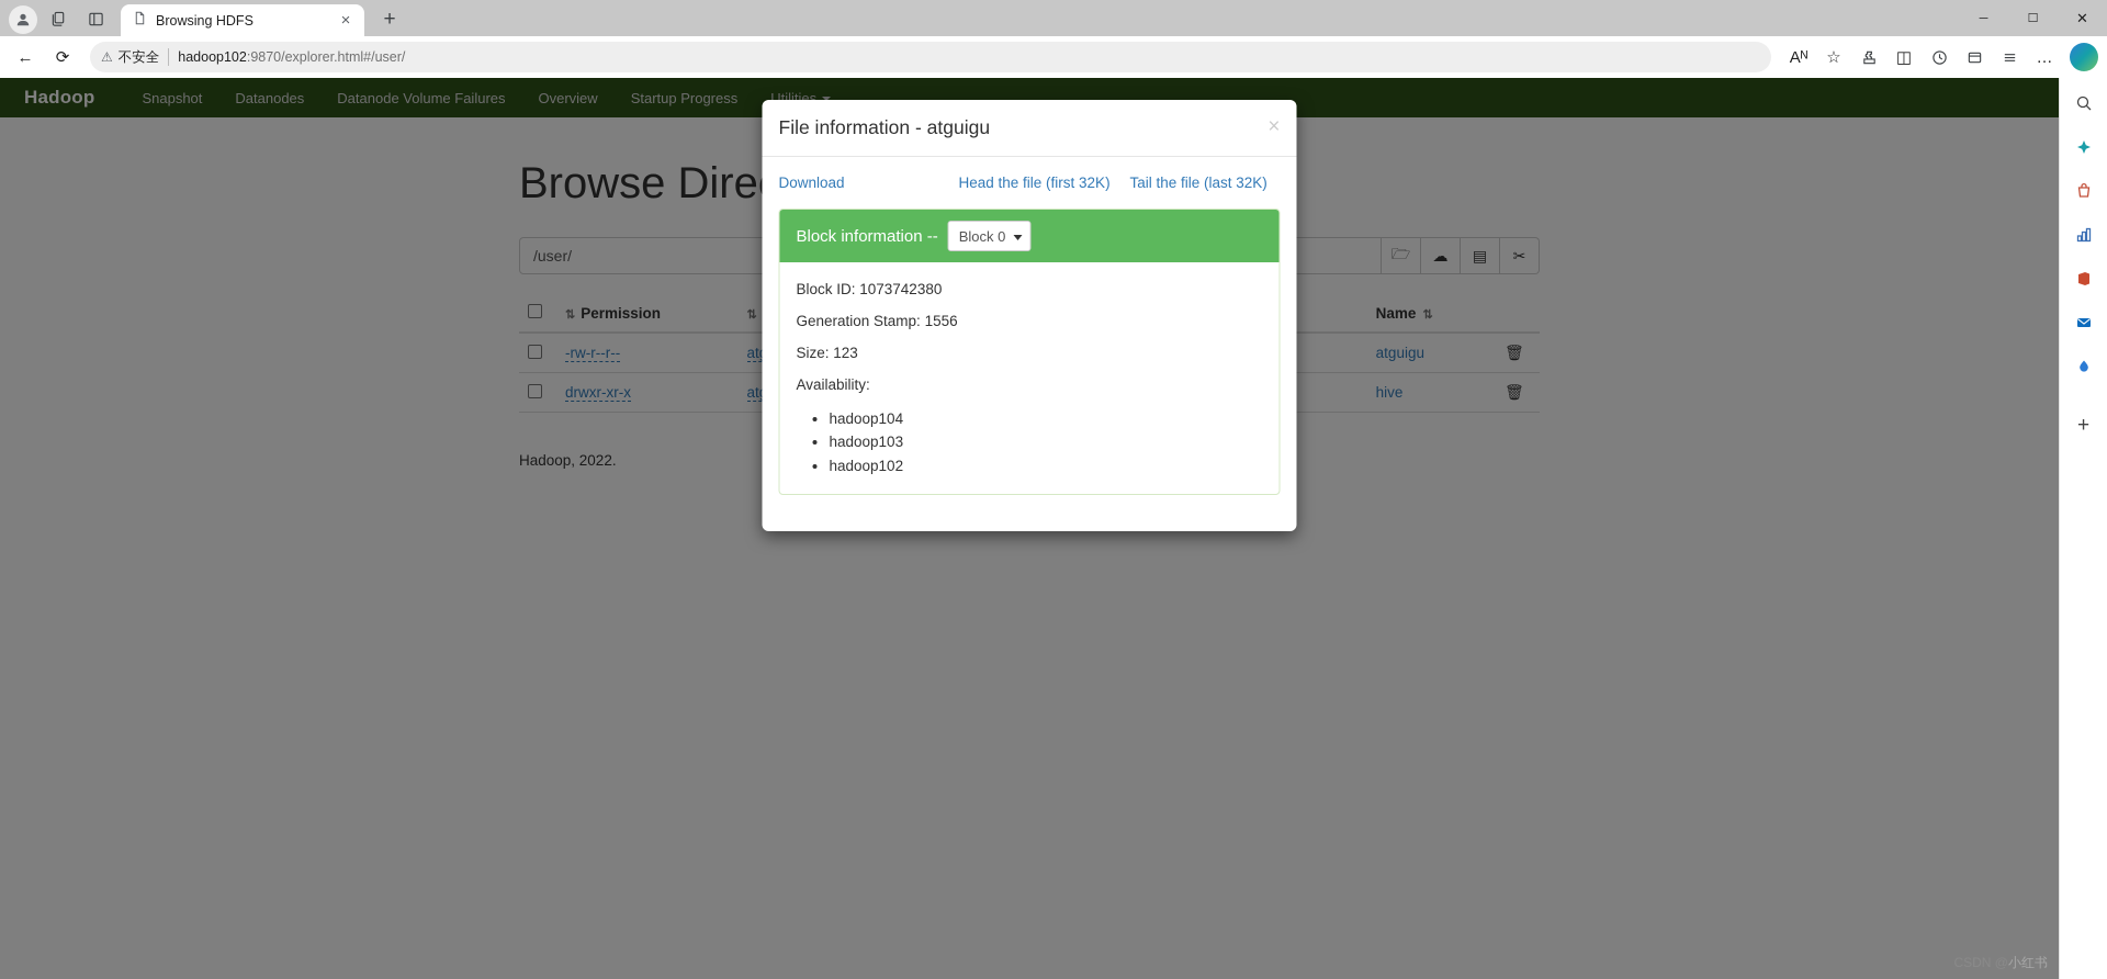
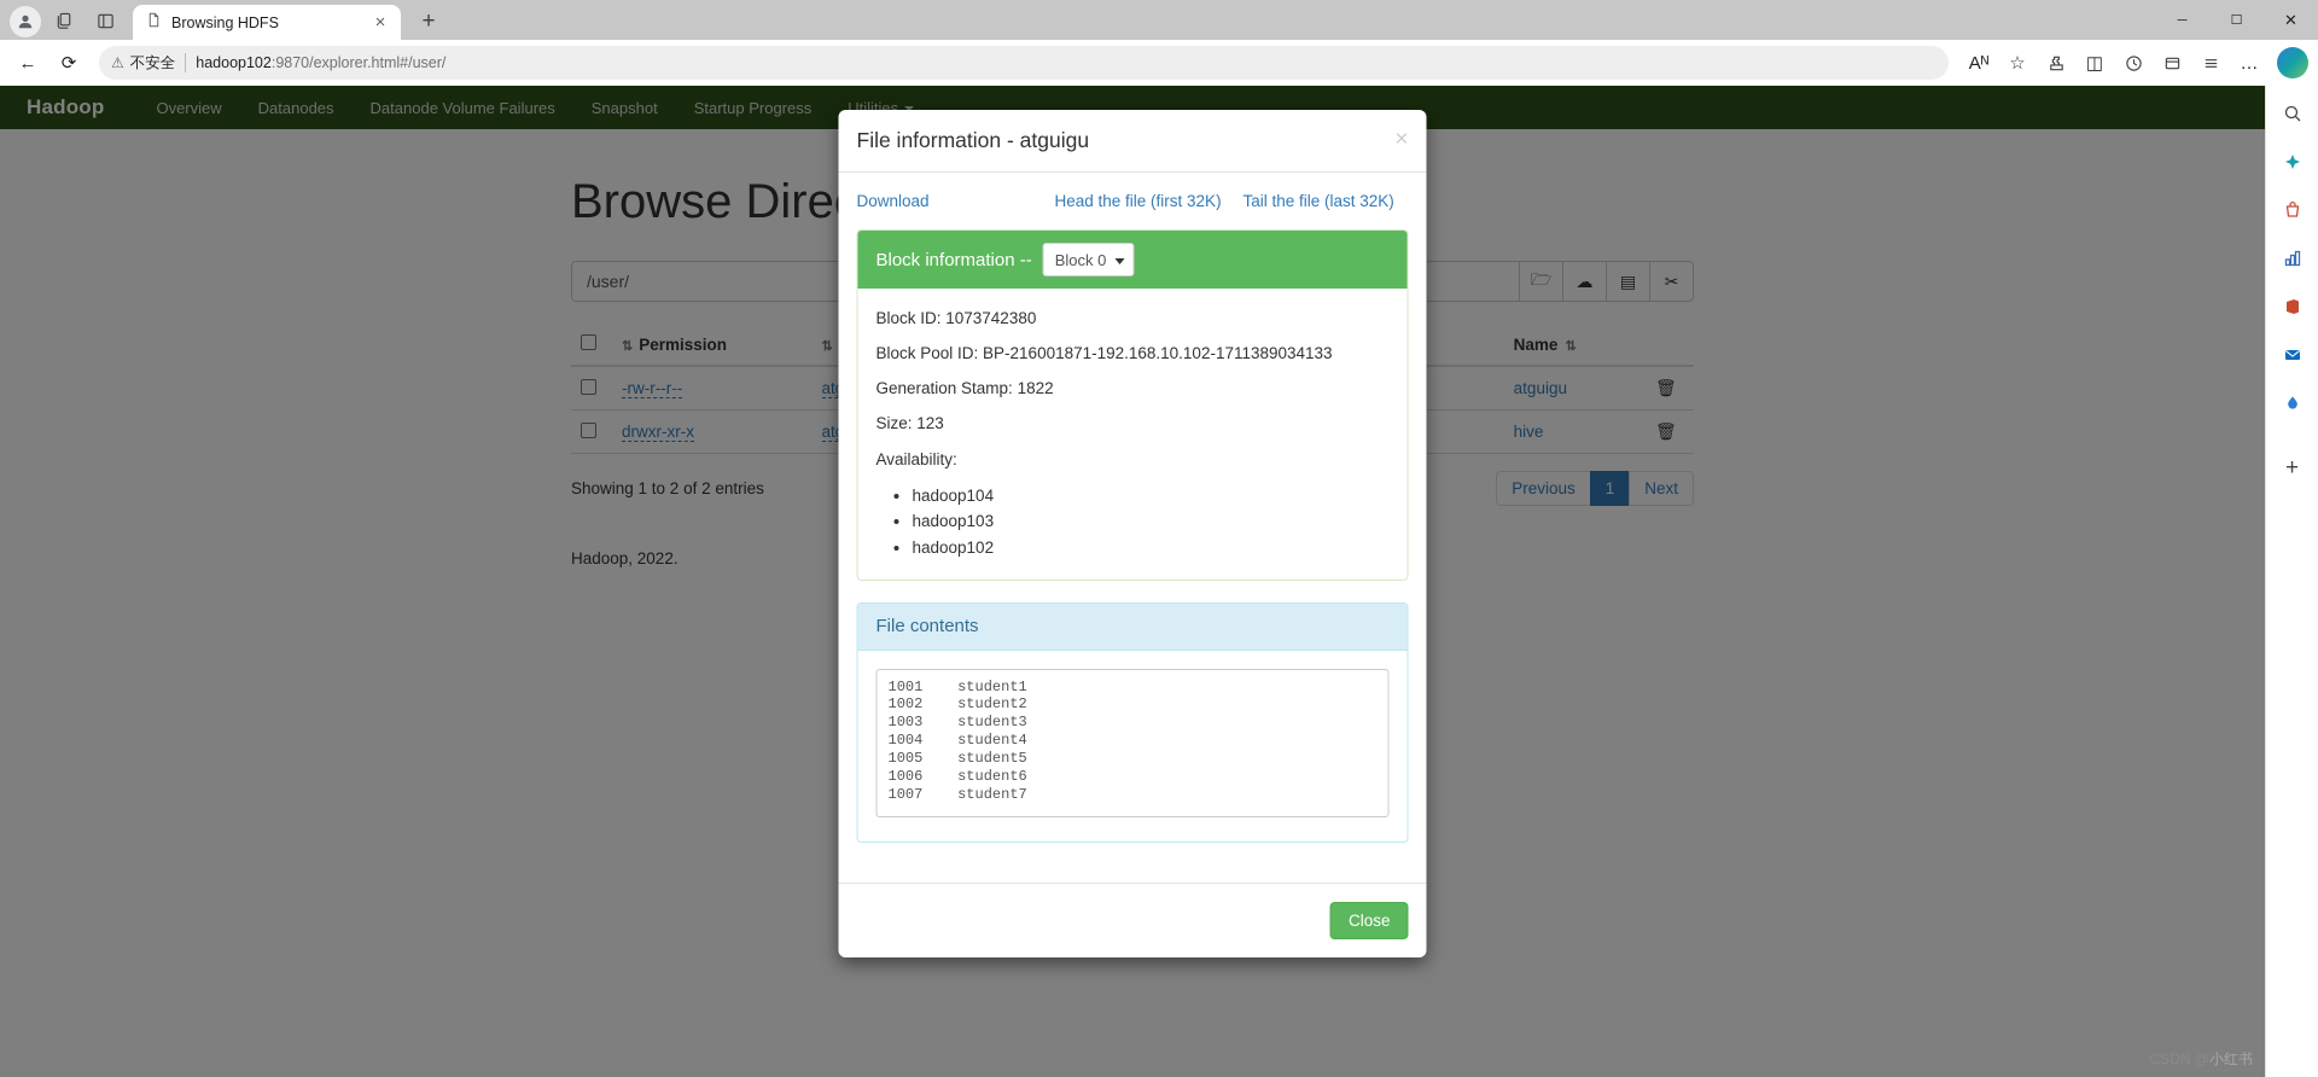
  Browsing HDFS
  ×
  +
  ─
  ☐
  ✕
  ←
  ⟳
  ⚠
  不安全
  hadoop102:9870/explorer.html#/user/
  Aᴺ
  ☆
  ◫
  …
  Hadoop
- Snapshot
+ Overview
  Datanodes
  Datanode Volume Failures
- Overview
+ Snapshot
  Startup Progress
  Utilities
  /user/
  🗁
  ☁
  ▤
  ✂
  	drwxr-xr-x	at			hive	🗑
+ Showing 1 to 2 of 2 entries
+ Previous
+ 1
+ Next
  Hadoop, 2022.
  File information - atguigu
  ×
  Download
  Head the file (first 32K)
  Tail the file (last 32K)
  Block information --
  Block 0
  Block ID: 1073742380
+ Block Pool ID: BP-216001871-192.168.10.102-1711389034133
- Generation Stamp: 1556
+ Generation Stamp: 1822
  Size: 123
  Availability:
  hadoop104
  hadoop103
  hadoop102
+ File contents
+ 1001 student1
+ 1002 student2
+ 1003 student3
+ 1004 student4
+ 1005 student5
+ 1006 student6
+ 1007 student7
+ Close
  +
